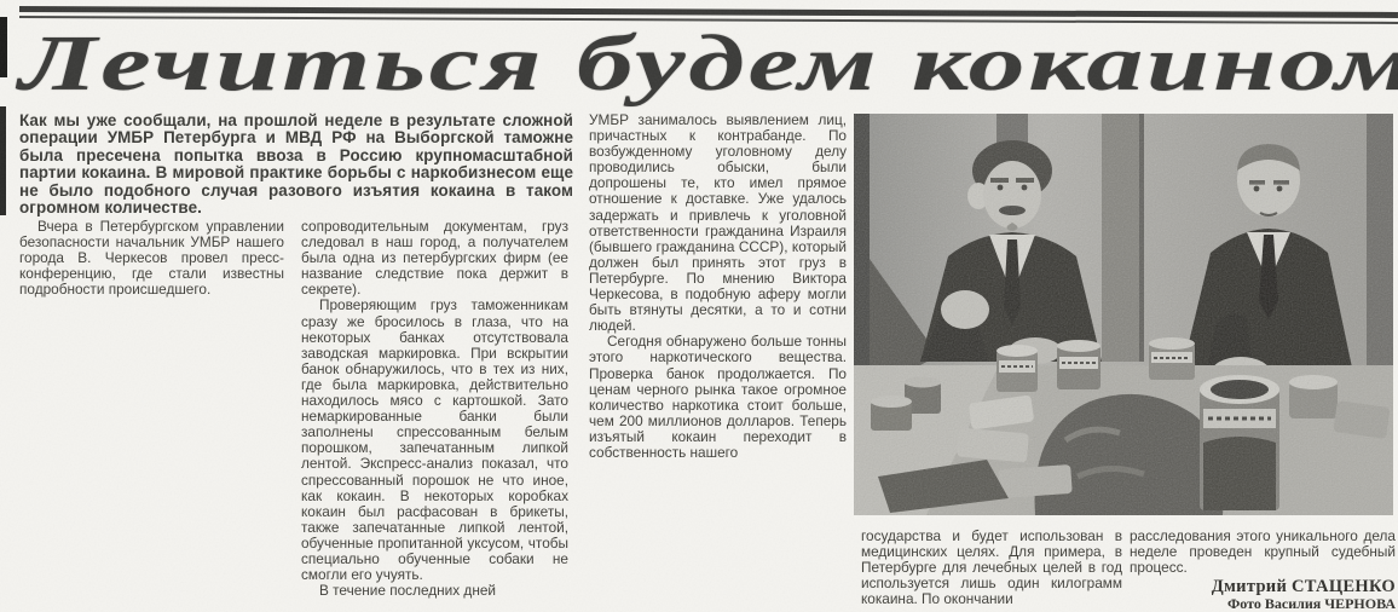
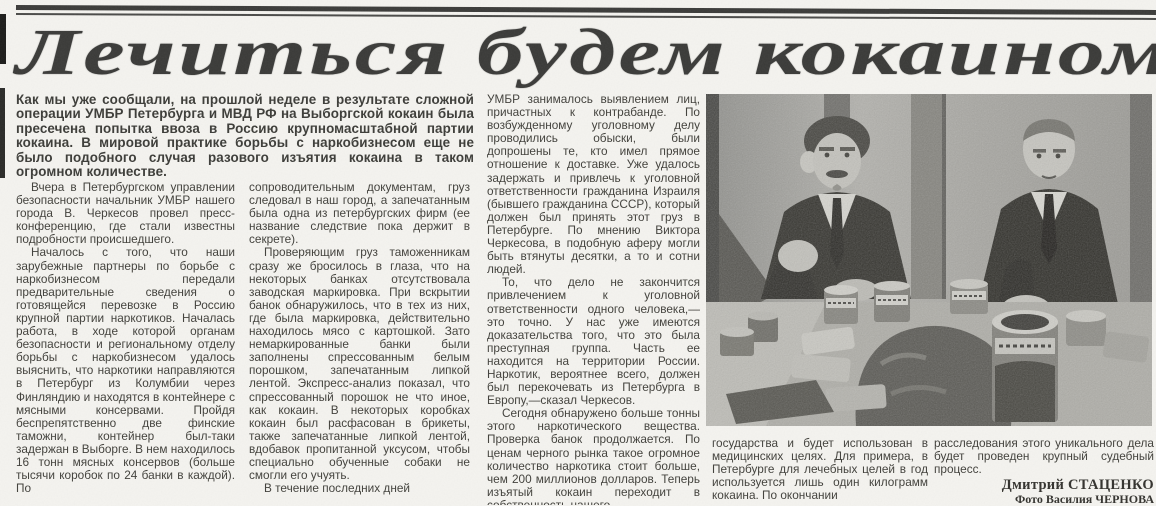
  Лечиться будем кокаином
- Как мы уже сообщали, на прошлой неделе в результате сложной операции УМБР Петербурга и МВД РФ на Выборгской таможне была пресечена попытка ввоза в Россию крупномасштабной партии кокаина. В мировой практике борьбы с наркобизнесом еще не было подобного случая разового изъятия кокаина в таком огромном количестве.
+ Как мы уже сообщали, на прошлой неделе в результате сложной операции УМБР Петербурга и МВД РФ на Выборгской кокаин была пресечена попытка ввоза в Россию крупномасштабной партии кокаина. В мировой практике борьбы с наркобизнесом еще не было подобного случая разового изъятия кокаина в таком огромном количестве.
  Вчера в Петербургском управлении безопасности начальник УМБР нашего города В. Черкесов провел пресс-конференцию, где стали известны подробности происшедшего.
+ Началось с того, что наши зарубежные партнеры по борьбе с наркобизнесом передали предварительные сведения о готовящейся перевозке в Россию крупной партии наркотиков. Началась работа, в ходе которой органам безопасности и региональному отделу борьбы с наркобизнесом удалось выяснить, что наркотики направляются в Петербург из Колумбии через Финляндию и находятся в контейнере с мясными консервами. Пройдя беспрепятственно две финские таможни, контейнер был-таки задержан в Выборге. В нем находилось 16 тонн мясных консервов (больше тысячи коробок по 24 банки в каждой). По
- сопроводительным документам, груз следовал в наш город, а получателем была одна из петербургских фирм (ее название следствие пока держит в секрете).
+ сопроводительным документам, груз следовал в наш город, а запечатанным была одна из петербургских фирм (ее название следствие пока держит в секрете).
- Проверяющим груз таможенникам сразу же бросилось в глаза, что на некоторых банках отсутствовала заводская маркировка. При вскрытии банок обнаружилось, что в тех из них, где была маркировка, действительно находилось мясо с картошкой. Зато немаркированные банки были заполнены спрессованным белым порошком, запечатанным липкой лентой. Экспресс-анализ показал, что спрессованный порошок не что иное, как кокаин. В некоторых коробках кокаин был расфасован в брикеты, также запечатанные липкой лентой, обученные пропитанной уксусом, чтобы специально обученные собаки не смогли его учуять.
+ Проверяющим груз таможенникам сразу же бросилось в глаза, что на некоторых банках отсутствовала заводская маркировка. При вскрытии банок обнаружилось, что в тех из них, где была маркировка, действительно находилось мясо с картошкой. Зато немаркированные банки были заполнены спрессованным белым порошком, запечатанным липкой лентой. Экспресс-анализ показал, что спрессованный порошок не что иное, как кокаин. В некоторых коробках кокаин был расфасован в брикеты, также запечатанные липкой лентой, вдобавок пропитанной уксусом, чтобы специально обученные собаки не смогли его учуять.
  В течение последних дней
  УМБР занималось выявлением лиц, причастных к контрабанде. По возбужденному уголовному делу проводились обыски, были допрошены те, кто имел прямое отношение к доставке. Уже удалось задержать и привлечь к уголовной ответственности гражданина Израиля (бывшего гражданина СССР), который должен был принять этот груз в Петербурге. По мнению Виктора Черкесова, в подобную аферу могли быть втянуты десятки, а то и сотни людей.
+ То, что дело не закончится привлечением к уголовной ответственности одного человека,—это точно. У нас уже имеются доказательства того, что это была преступная группа. Часть ее находится на территории России. Наркотик, вероятнее всего, должен был перекочевать из Петербурга в Европу,—сказал Черкесов.
  Сегодня обнаружено больше тонны этого наркотического вещества. Проверка банок продолжается. По ценам черного рынка такое огромное количество наркотика стоит больше, чем 200 миллионов долларов. Теперь изъятый кокаин переходит в собственность нашего
  государства и будет использован в медицинских целях. Для примера, в Петербурге для лечебных целей в год используется лишь один килограмм кокаина. По окончании
- расследования этого уникального дела неделе проведен крупный судебный процесс.
+ расследования этого уникального дела будет проведен крупный судебный процесс.
  Дмитрий СТАЦЕНКО
  Фото Василия ЧЕРНОВА
